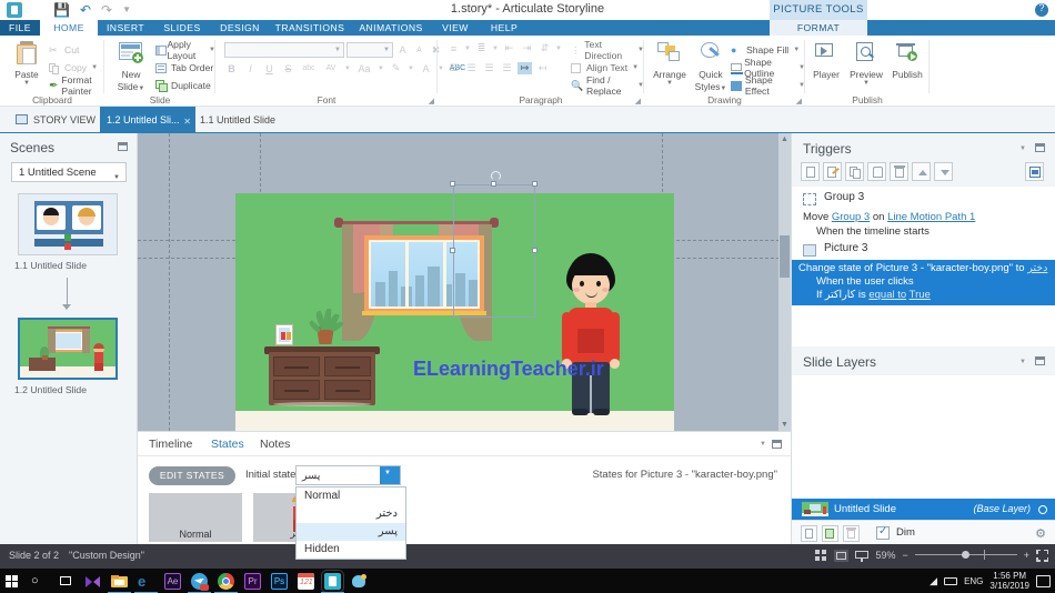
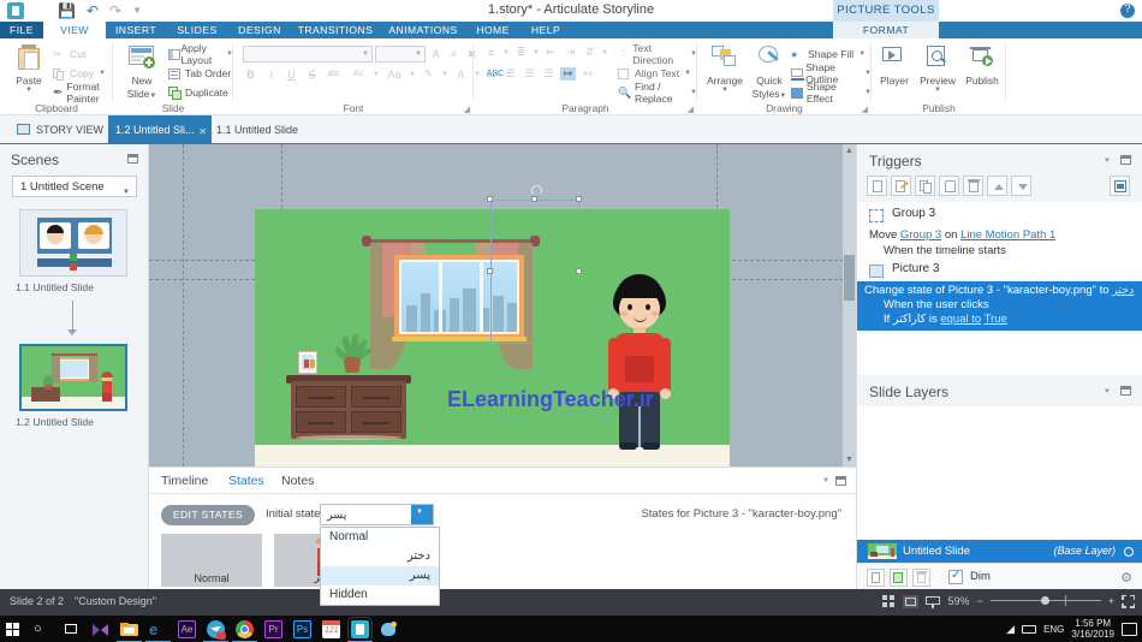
  💾
  ↶
  ↷
  ▼
  1.story* - Articulate Storyline
  PICTURE TOOLS
  FILE
- HOME
+ VIEW
  INSERT
  SLIDES
  DESIGN
  TRANSITIONS
  ANIMATIONS
- VIEW
+ HOME
  HELP
  FORMAT
  Paste
  ✂
  Cut
  Copy
  ✒
  Format Painter
  Clipboard
  New
  Slide
  Apply Layout
  Tab Order
  Duplicate
  Slide
  A
  B
  I
  U
  S
  Aa
  ✎
  A
  Font
  ≡
  ≣
  ⇤
  ⇥
  ⇵
  ☰
  ☰
  ☰
  ☰
  ↦
  ↤
  ⋮
  Text Direction
  Align Text
  🔍
  Find / Replace
  Paragraph
  Arrange
  Quick
  Styles
  ●
  Shape Fill
  Shape Outline
  Shape Effect
  Drawing
  Player
  Preview
  Publish
  Publish
  STORY VIEW
  1.2 Untitled Sli...
  ✕
  1.1 Untitled Slide
  Scenes
  1 Untitled Scene
  1.1 Untitled Slide
  1.2 Untitled Slide
  ELearningTeacher.ir
  Timeline
  States
  Notes
  EDIT STATES
  Initial state
  پسر
  States for Picture 3 - "karacter-boy.png"
  Normal
  Normal
  دختر
  پسر
  Hidden
  Triggers
  Group 3
  Move Group 3 on Line Motion Path 1
  When the timeline starts
  Picture 3
  Change state of Picture 3 - "karacter-boy.png" to دختر
  When the user clicks
  If کاراکتر is equal to True
  Slide Layers
  Untitled Slide
  (Base Layer)
  Dim
  ⚙
  Slide 2 of 2
  "Custom Design"
  59%
  −
  +
  ○
  e
  Ae
  Pr
  Ps
  ◢
  ENG
  1:56 PM
  3/16/2019
